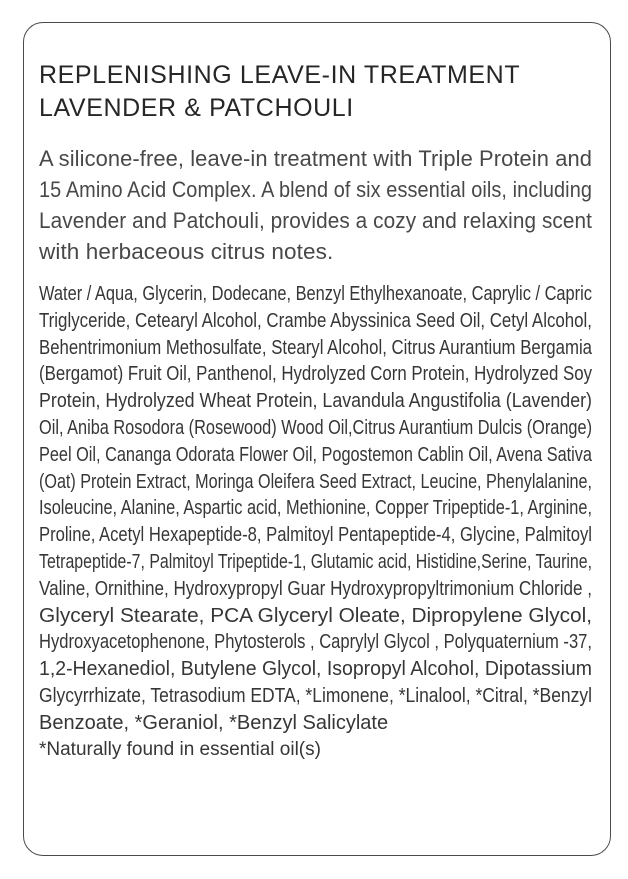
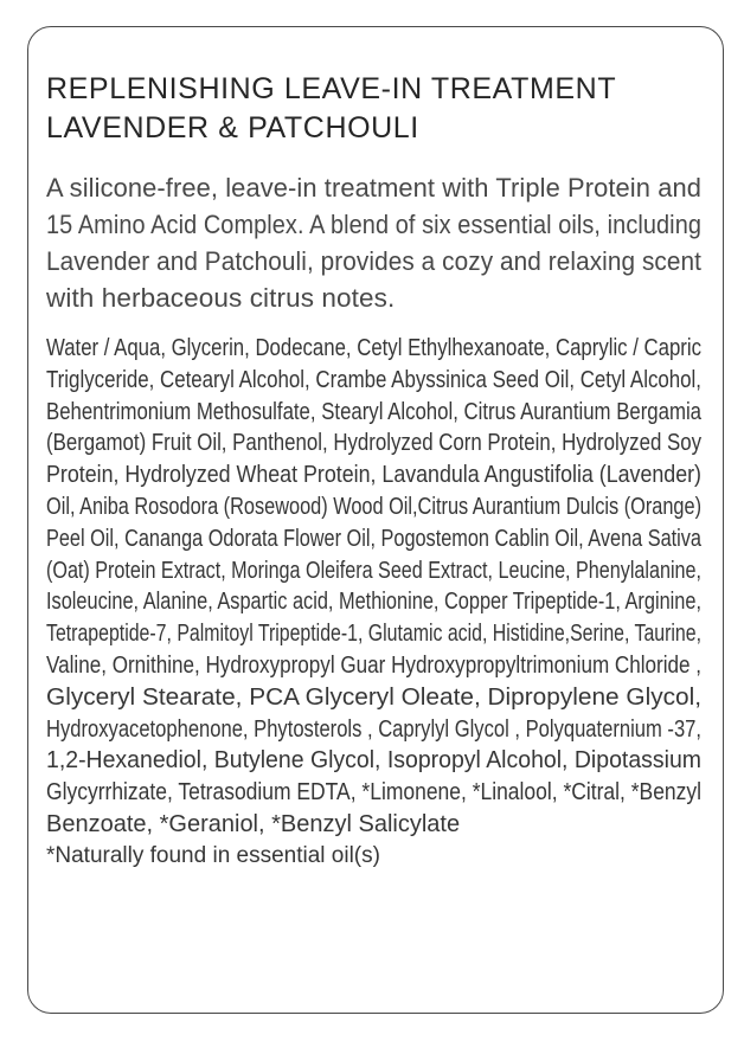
  REPLENISHING LEAVE-IN TREATMENT
  LAVENDER & PATCHOULI
  A silicone-free, leave-in treatment with Triple Protein and
  15 Amino Acid Complex. A blend of six essential oils, including
  Lavender and Patchouli, provides a cozy and relaxing scent
  with herbaceous citrus notes.
- Water / Aqua, Glycerin, Dodecane, Benzyl Ethylhexanoate, Caprylic / Capric
+ Water / Aqua, Glycerin, Dodecane, Cetyl Ethylhexanoate, Caprylic / Capric
  Triglyceride, Cetearyl Alcohol, Crambe Abyssinica Seed Oil, Cetyl Alcohol,
  Behentrimonium Methosulfate, Stearyl Alcohol, Citrus Aurantium Bergamia
  (Bergamot) Fruit Oil, Panthenol, Hydrolyzed Corn Protein, Hydrolyzed Soy
  Protein, Hydrolyzed Wheat Protein, Lavandula Angustifolia (Lavender)
  Oil, Aniba Rosodora (Rosewood) Wood Oil,Citrus Aurantium Dulcis (Orange)
  Peel Oil, Cananga Odorata Flower Oil, Pogostemon Cablin Oil, Avena Sativa
  (Oat) Protein Extract, Moringa Oleifera Seed Extract, Leucine, Phenylalanine,
  Isoleucine, Alanine, Aspartic acid, Methionine, Copper Tripeptide-1, Arginine,
- Proline, Acetyl Hexapeptide-8, Palmitoyl Pentapeptide-4, Glycine, Palmitoyl
  Tetrapeptide-7, Palmitoyl Tripeptide-1, Glutamic acid, Histidine,Serine, Taurine,
  Valine, Ornithine, Hydroxypropyl Guar Hydroxypropyltrimonium Chloride ,
  Glyceryl Stearate, PCA Glyceryl Oleate, Dipropylene Glycol,
  Hydroxyacetophenone, Phytosterols , Caprylyl Glycol , Polyquaternium -37,
  1,2-Hexanediol, Butylene Glycol, Isopropyl Alcohol, Dipotassium
  Glycyrrhizate, Tetrasodium EDTA, *Limonene, *Linalool, *Citral, *Benzyl
  Benzoate, *Geraniol, *Benzyl Salicylate
  *Naturally found in essential oil(s)
